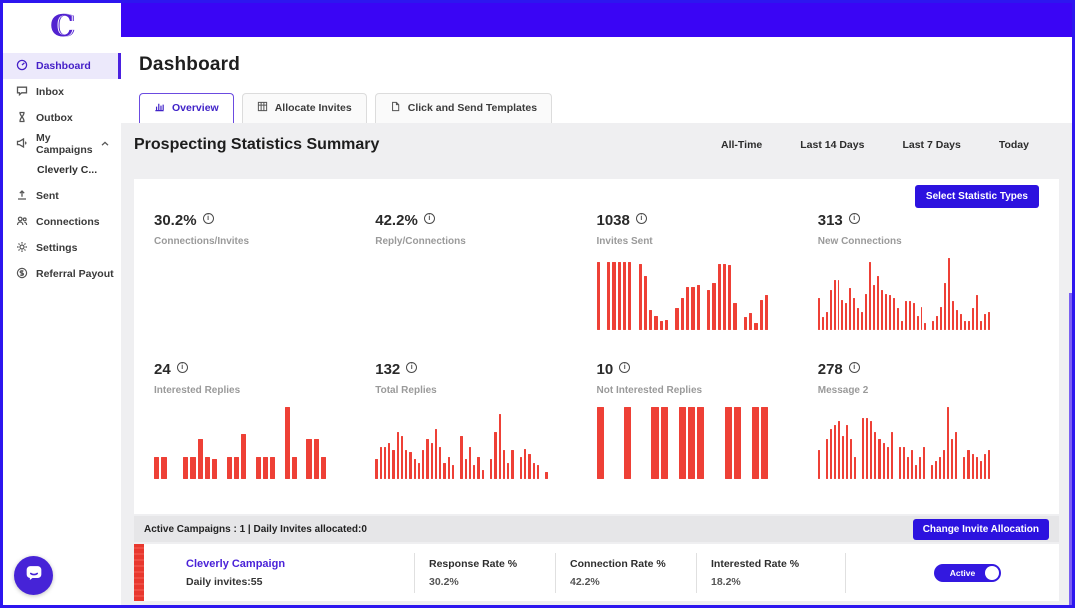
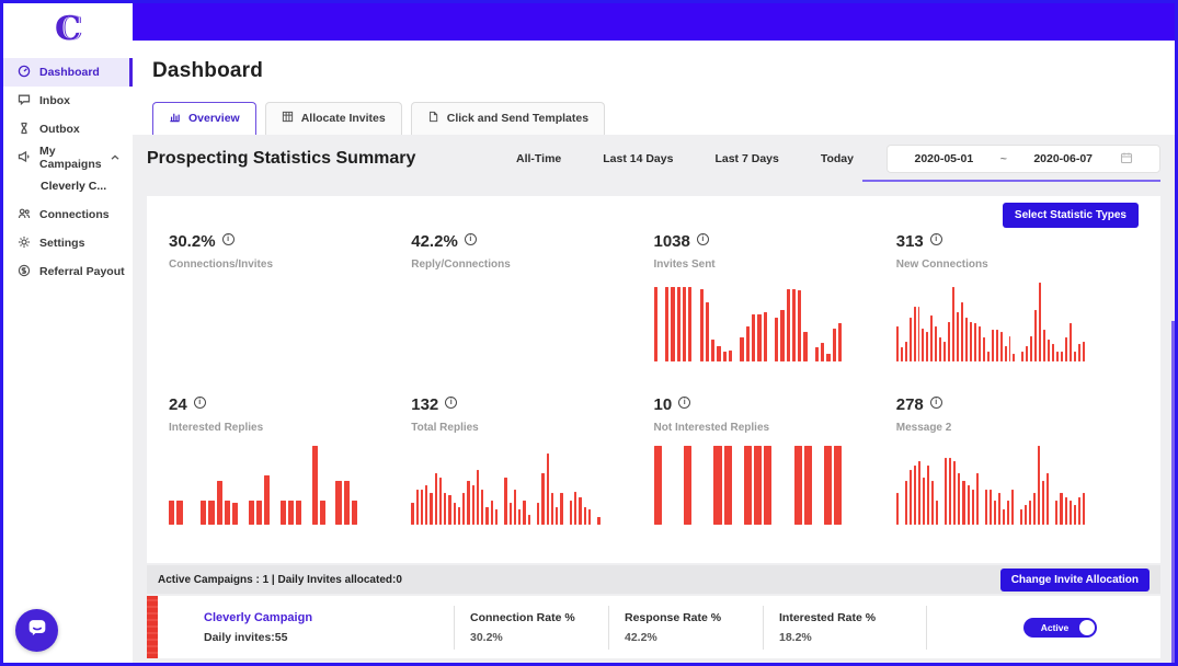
  C
  Dashboard
  Inbox
  Outbox
  My Campaigns
  Cleverly C...
- Sent
  Connections
  Settings
  Referral Payout
  Dashboard
  Overview
  Allocate Invites
  Click and Send Templates
  Prospecting Statistics Summary
  All-Time
  Last 14 Days
  Last 7 Days
  Today
+ 2020-05-01
+ ~
+ 2020-06-07
  Select Statistic Types
  30.2%
  Connections/Invites
  42.2%
  Reply/Connections
  1038
  Invites Sent
  313
  New Connections
  24
  Interested Replies
  132
  Total Replies
  10
  Not Interested Replies
  278
  Message 2
  Active Campaigns : 1 | Daily Invites allocated:0
  Change Invite Allocation
  Cleverly Campaign
  Daily invites:55
- Response Rate %
+ Connection Rate %
  30.2%
- Connection Rate %
+ Response Rate %
  42.2%
  Interested Rate %
  18.2%
  Active
